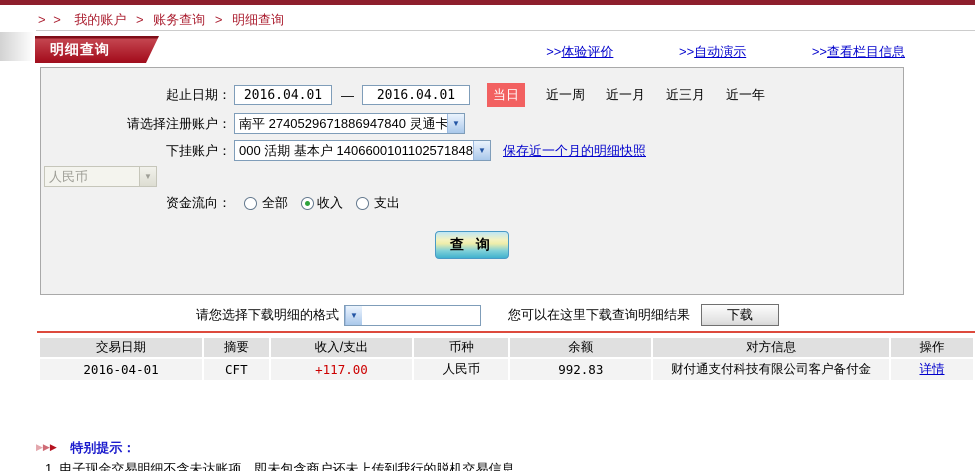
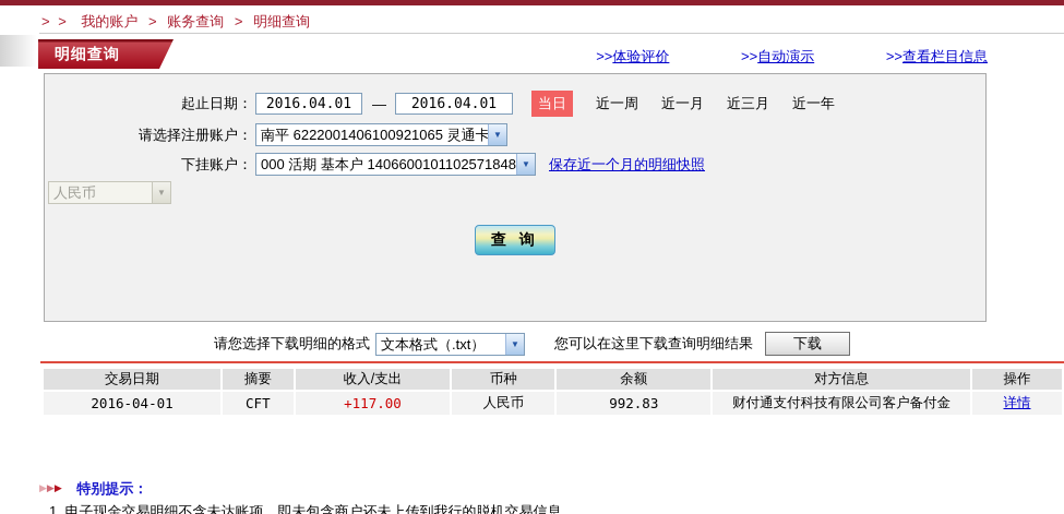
  > > 我的账户 > 账务查询 > 明细查询
  明细查询
  >>体验评价 >>自动演示 >>查看栏目信息
  起止日期：
  2016.04.01
  —
  2016.04.01
  当日
  近一周
  近一月
  近三月
  近一年
  请选择注册账户：
- 南平 2740529671886947840 灵通卡
+ 南平 6222001406100921065 灵通卡
  ▼
  下挂账户：
  000 活期 基本户 1406600101102571848
  ▼
  保存近一个月的明细快照
  人民币
  ▼
- 资金流向：
- 全部
- 收入
- 支出
  查 询
  请您选择下载明细的格式
+ 文本格式（.txt）
  ▼
  您可以在这里下载查询明细结果
  下载
  交易日期	摘要	收入/支出	币种	余额	对方信息	操作
  2016-04-01	CFT	+117.00	人民币	992.83	财付通支付科技有限公司客户备付金	详情
  ▶▶▶ 特别提示：
  1. 电子现金交易明细不含未达账项，即未包含商户还未上传到我行的脱机交易信息
